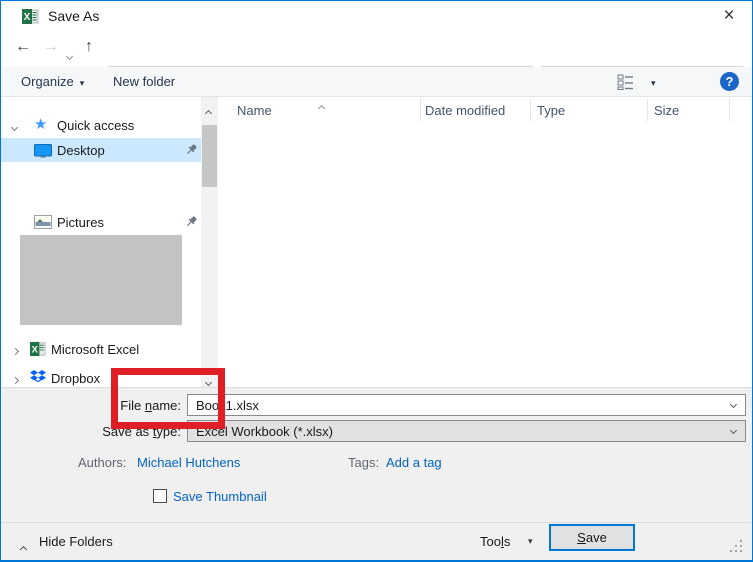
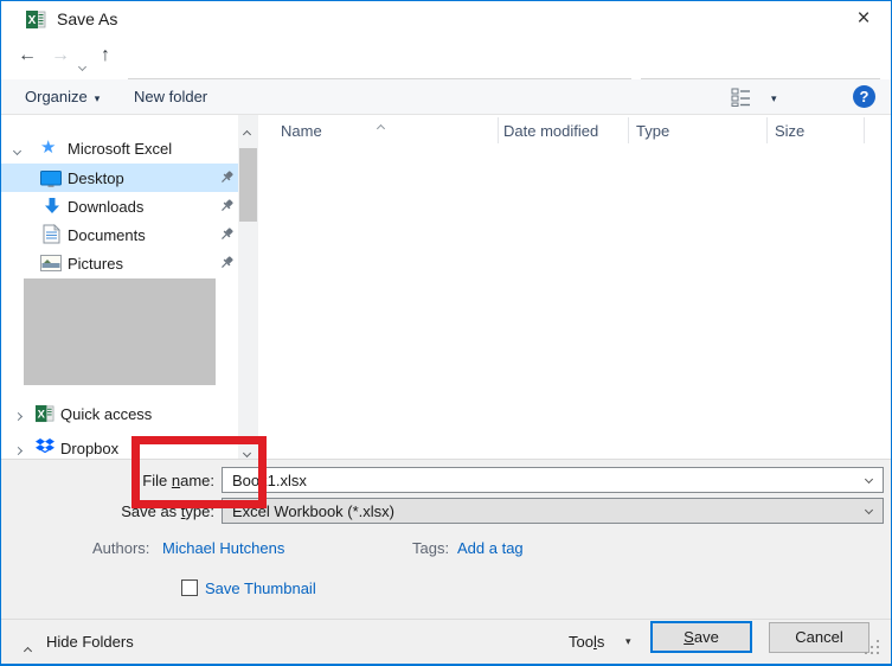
  X
  Save As
  ×
  ←
  →
  ↑
  Organize ▾
  New folder
  ▾
  ?
  ★
- Quick access
+ Microsoft Excel
  Desktop
+ Downloads
+ Documents
  Pictures
  X
- Microsoft Excel
+ Quick access
  Dropbox
  Name
  Date modified
  Type
  Size
  File name:
  Book1.xlsx
  Save as type:
  Excel Workbook (*.xlsx)
  Authors:
  Michael Hutchens
  Tags:
  Add a tag
  Save Thumbnail
  Hide Folders
  Tools
  ▾
  Save
+ Cancel
